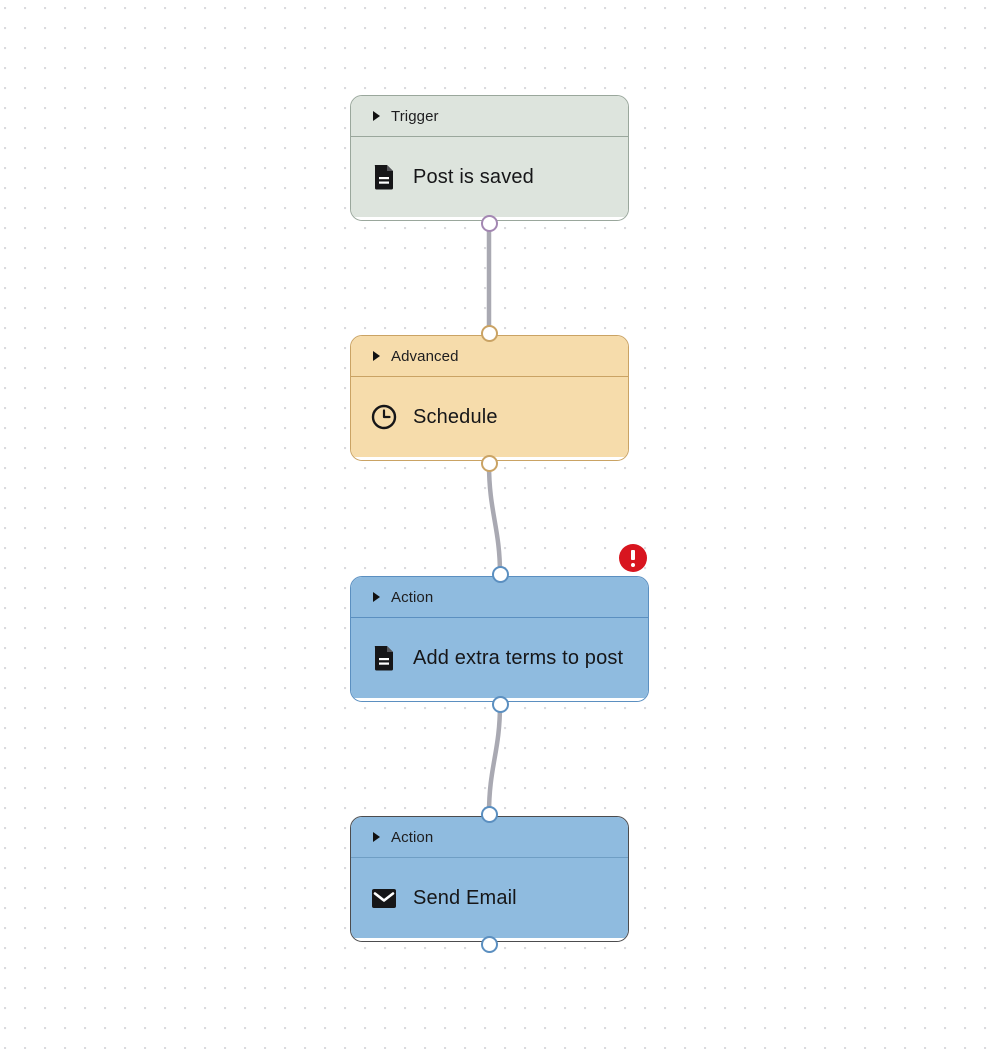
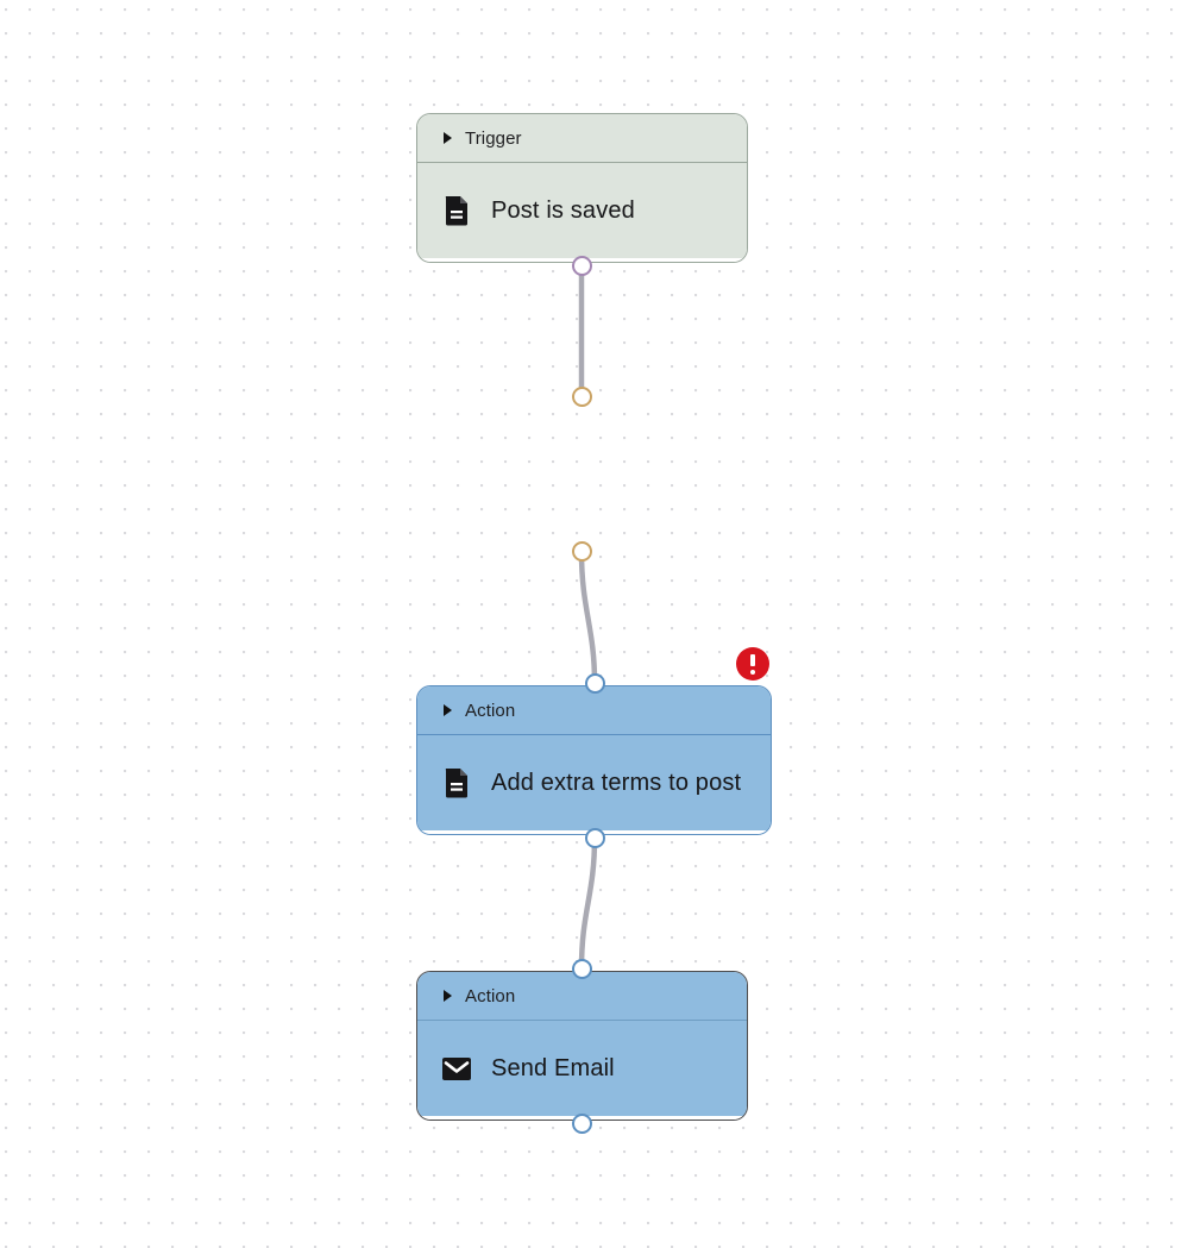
  Trigger
  Post is saved
- Advanced
- Schedule
  Action
  Add extra terms to post
  Action
  Send Email
